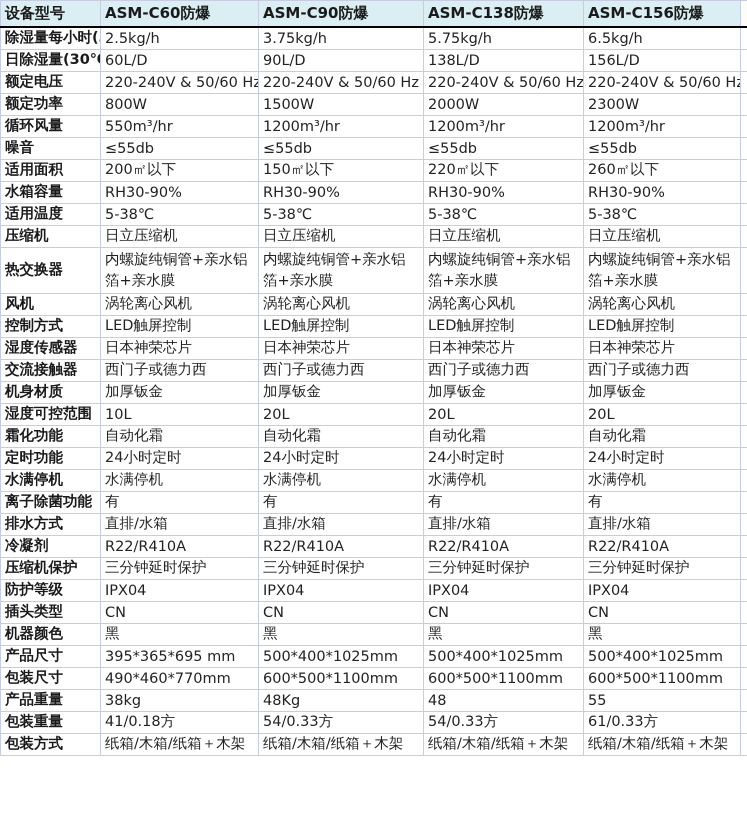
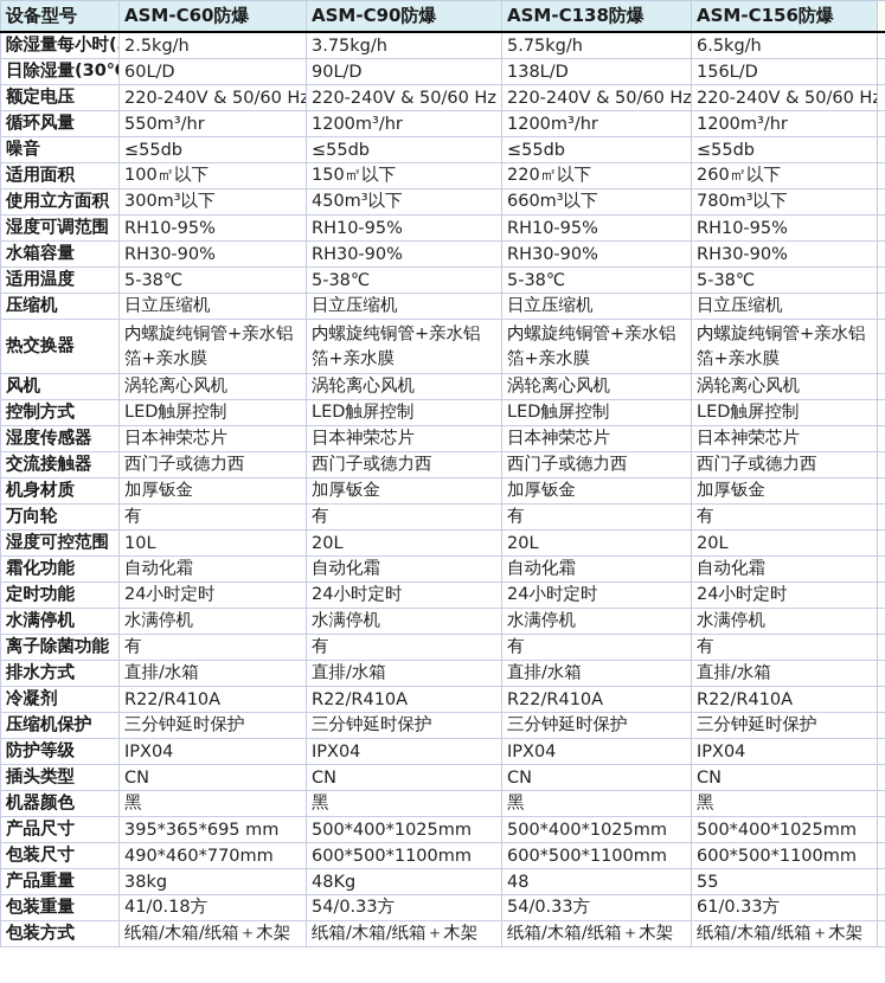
  设备型号	ASM-C60防爆	ASM-C90防爆	ASM-C138防爆	ASM-C156防爆
  除湿量每小时(	2.5kg/h	3.75kg/h	5.75kg/h	6.5kg/h
  日除湿量(30℃	60L/D	90L/D	138L/D	156L/D
  额定电压	220-240V & 50/60 Hz	220-240V & 50/60 Hz	220-240V & 50/60 Hz	220-240V & 50/60 H
- 额定功率	800W	1500W	2000W	2300W
  循环风量	550m³/hr	1200m³/hr	1200m³/hr	1200m³/hr
  噪音	≤55db	≤55db	≤55db	≤55db
- 适用面积	200㎡以下	150㎡以下	220㎡以下	260㎡以下
+ 适用面积	100㎡以下	150㎡以下	220㎡以下	260㎡以下
+ 使用立方面积	300m³以下	450m³以下	660m³以下	780m³以下
+ 湿度可调范围	RH10-95%	RH10-95%	RH10-95%	RH10-95%
  水箱容量	RH30-90%	RH30-90%	RH30-90%	RH30-90%
  适用温度	5-38℃	5-38℃	5-38℃	5-38℃
  压缩机	日立压缩机	日立压缩机	日立压缩机	日立压缩机
  热交换器	内螺旋纯铜管+亲水铝箔+亲水膜	内螺旋纯铜管+亲水铝箔+亲水膜	内螺旋纯铜管+亲水铝箔+亲水膜	内螺旋纯铜管+亲水铝箔+亲水膜
  风机	涡轮离心风机	涡轮离心风机	涡轮离心风机	涡轮离心风机
  控制方式	LED触屏控制	LED触屏控制	LED触屏控制	LED触屏控制
  湿度传感器	日本神荣芯片	日本神荣芯片	日本神荣芯片	日本神荣芯片
  交流接触器	西门子或德力西	西门子或德力西	西门子或德力西	西门子或德力西
  机身材质	加厚钣金	加厚钣金	加厚钣金	加厚钣金
+ 万向轮	有	有	有	有
  湿度可控范围	10L	20L	20L	20L
  霜化功能	自动化霜	自动化霜	自动化霜	自动化霜
  定时功能	24小时定时	24小时定时	24小时定时	24小时定时
  水满停机	水满停机	水满停机	水满停机	水满停机
  离子除菌功能	有	有	有	有
  排水方式	直排/水箱	直排/水箱	直排/水箱	直排/水箱
  冷凝剂	R22/R410A	R22/R410A	R22/R410A	R22/R410A
  压缩机保护	三分钟延时保护	三分钟延时保护	三分钟延时保护	三分钟延时保护
  防护等级	IPX04	IPX04	IPX04	IPX04
  插头类型	CN	CN	CN	CN
  机器颜色	黑	黑	黑	黑
  产品尺寸	395*365*695 mm	500*400*1025mm	500*400*1025mm	500*400*1025mm
  包装尺寸	490*460*770mm	600*500*1100mm	600*500*1100mm	600*500*1100mm
  产品重量	38kg	48Kg	48	55
  包装重量	41/0.18方	54/0.33方	54/0.33方	61/0.33方
  包装方式	纸箱/木箱/纸箱＋木架	纸箱/木箱/纸箱＋木架	纸箱/木箱/纸箱＋木架	纸箱/木箱/纸箱＋木架
